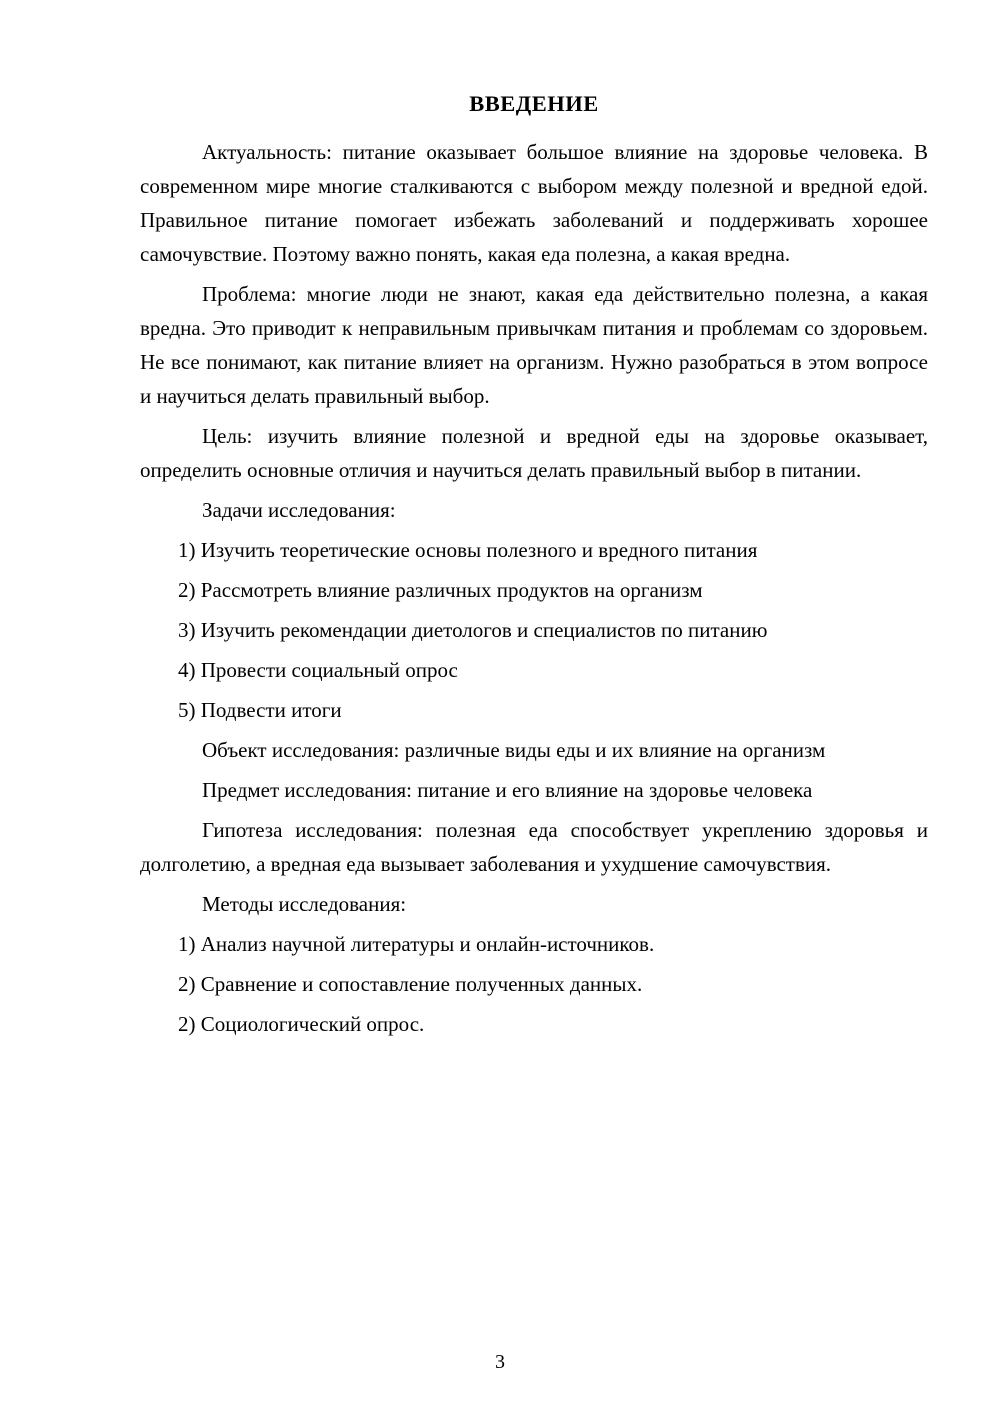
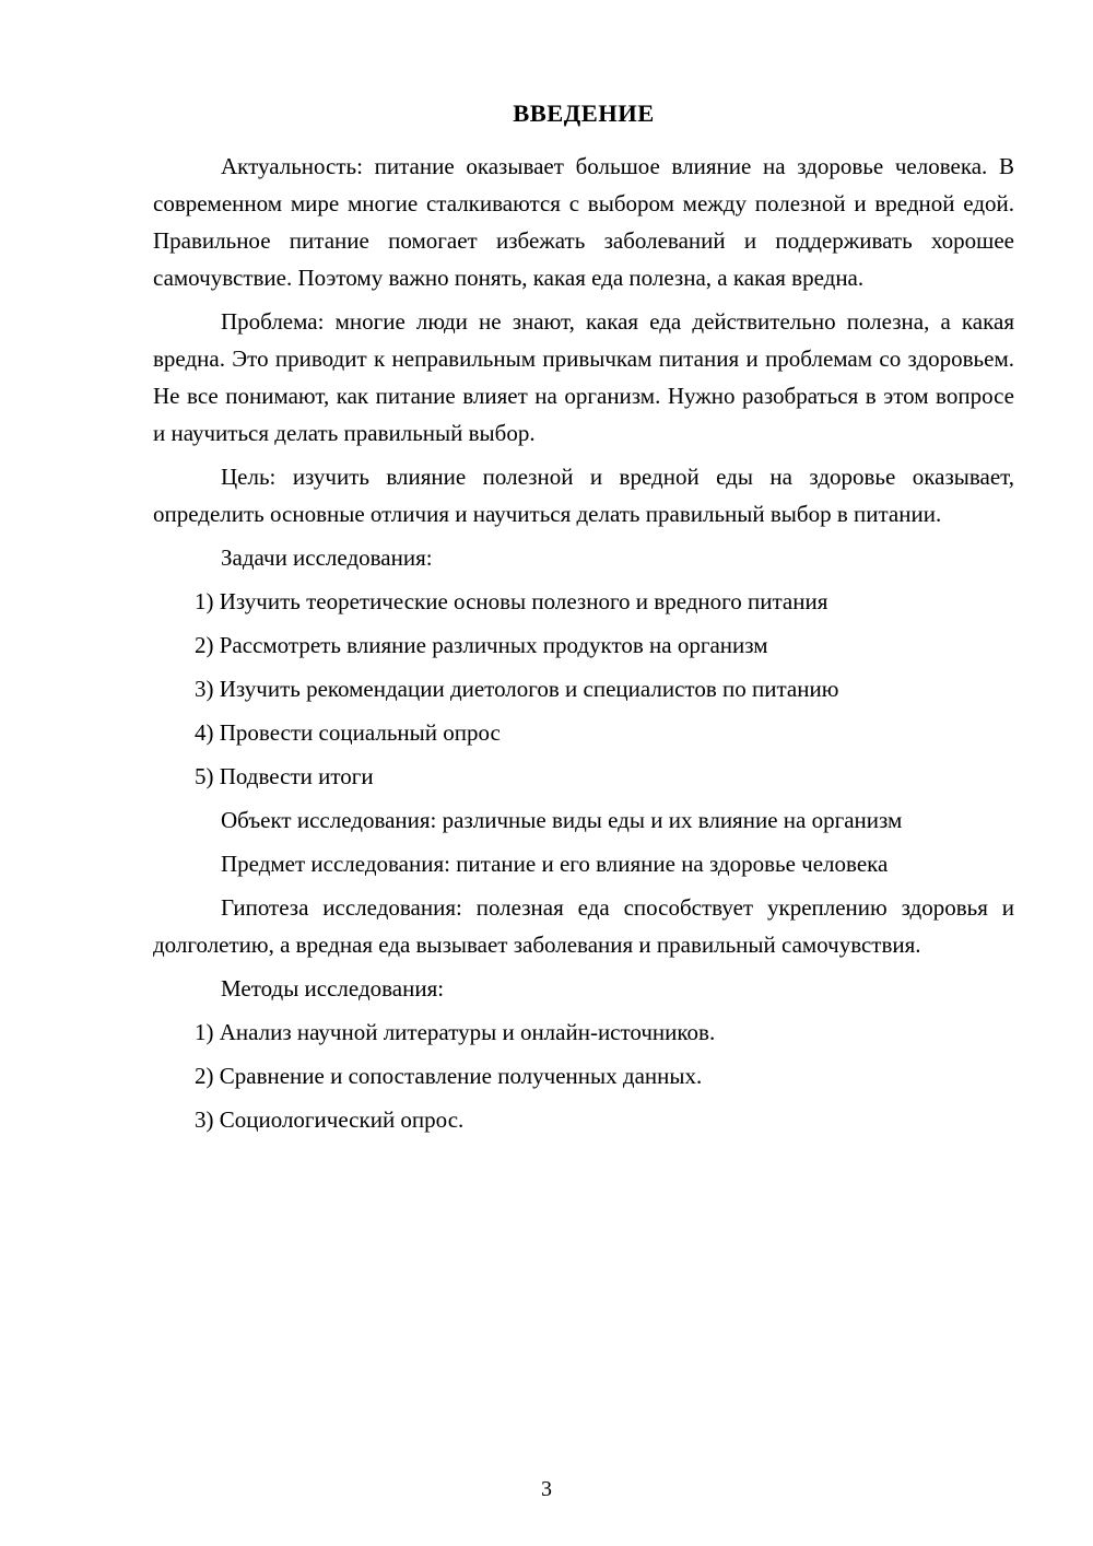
  ВВЕДЕНИЕ
  Актуальность: питание оказывает большое влияние на здоровье человека. В современном мире многие сталкиваются с выбором между полезной и вредной едой. Правильное питание помогает избежать заболеваний и поддерживать хорошее самочувствие. Поэтому важно понять, какая еда полезна, а какая вредна.
  Проблема: многие люди не знают, какая еда действительно полезна, а какая вредна. Это приводит к неправильным привычкам питания и проблемам со здоровьем. Не все понимают, как питание влияет на организм. Нужно разобраться в этом вопросе и научиться делать правильный выбор.
  Цель: изучить влияние полезной и вредной еды на здоровье оказывает, определить основные отличия и научиться делать правильный выбор в питании.
  Задачи исследования:
  1) Изучить теоретические основы полезного и вредного питания
  2) Рассмотреть влияние различных продуктов на организм
  3) Изучить рекомендации диетологов и специалистов по питанию
  4) Провести социальный опрос
  5) Подвести итоги
  Объект исследования: различные виды еды и их влияние на организм
  Предмет исследования: питание и его влияние на здоровье человека
- Гипотеза исследования: полезная еда способствует укреплению здоровья и долголетию, а вредная еда вызывает заболевания и ухудшение самочувствия.
+ Гипотеза исследования: полезная еда способствует укреплению здоровья и долголетию, а вредная еда вызывает заболевания и правильный самочувствия.
  Методы исследования:
  1) Анализ научной литературы и онлайн-источников.
  2) Сравнение и сопоставление полученных данных.
- 2) Социологический опрос.
+ 3) Социологический опрос.
  3
